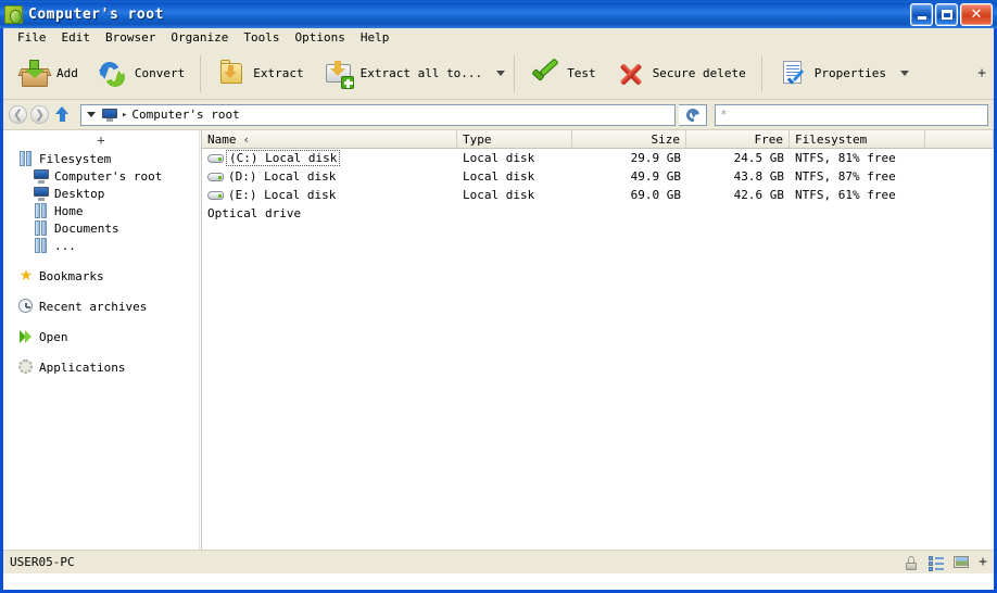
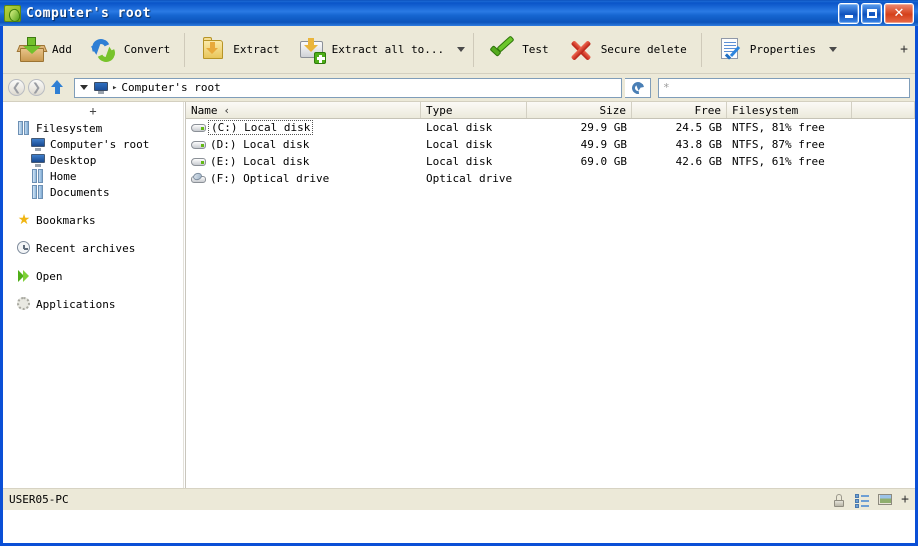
  Computer's root
  ✕
- File
- Edit
- Browser
- Organize
- Tools
- Options
- Help
  Add
  Convert
  Extract
  Extract all to...
  Test
  Secure delete
  Properties
  +
  ❮
  ❯
  ▸
  Computer's root
  *
  +
  Filesystem
  Computer's root
  Desktop
  Home
  Documents
- ...
  ★
  Bookmarks
  Recent archives
  Open
  Applications
  Name
  ‹
  Type
  Size
  Free
  Filesystem
  (C:) Local disk
  Local disk
  29.9 GB
  24.5 GB
  NTFS, 81% free
  (D:) Local disk
  Local disk
  49.9 GB
  43.8 GB
  NTFS, 87% free
  (E:) Local disk
  Local disk
  69.0 GB
  42.6 GB
  NTFS, 61% free
+ (F:) Optical drive
  Optical drive
  USER05-PC
  +
